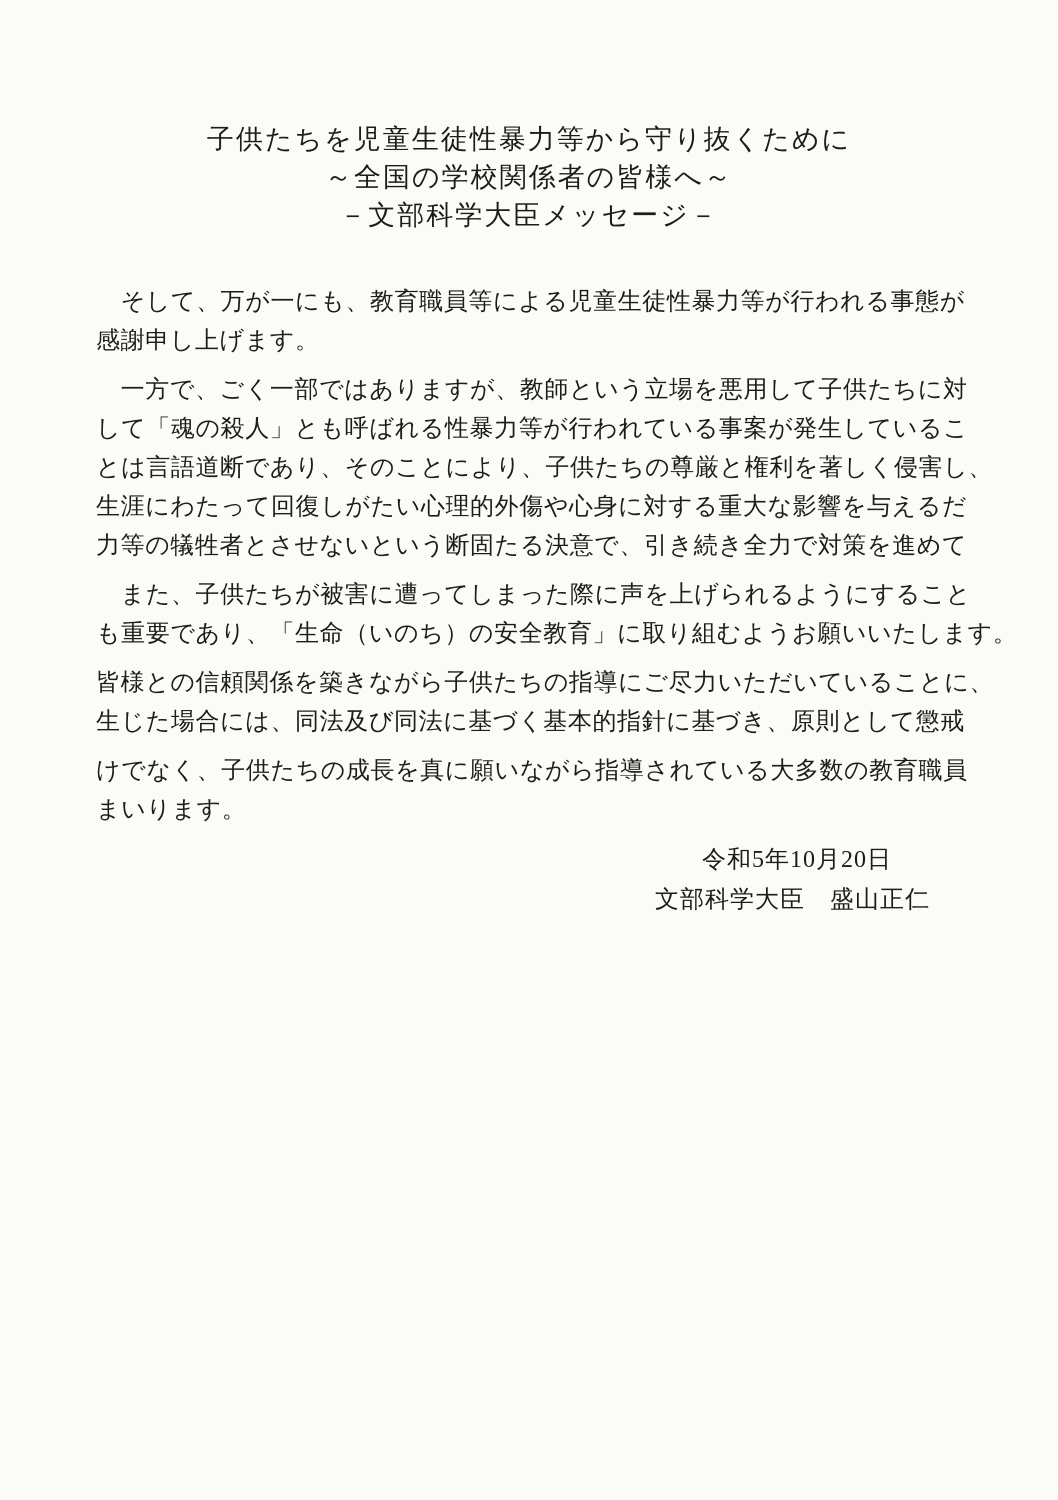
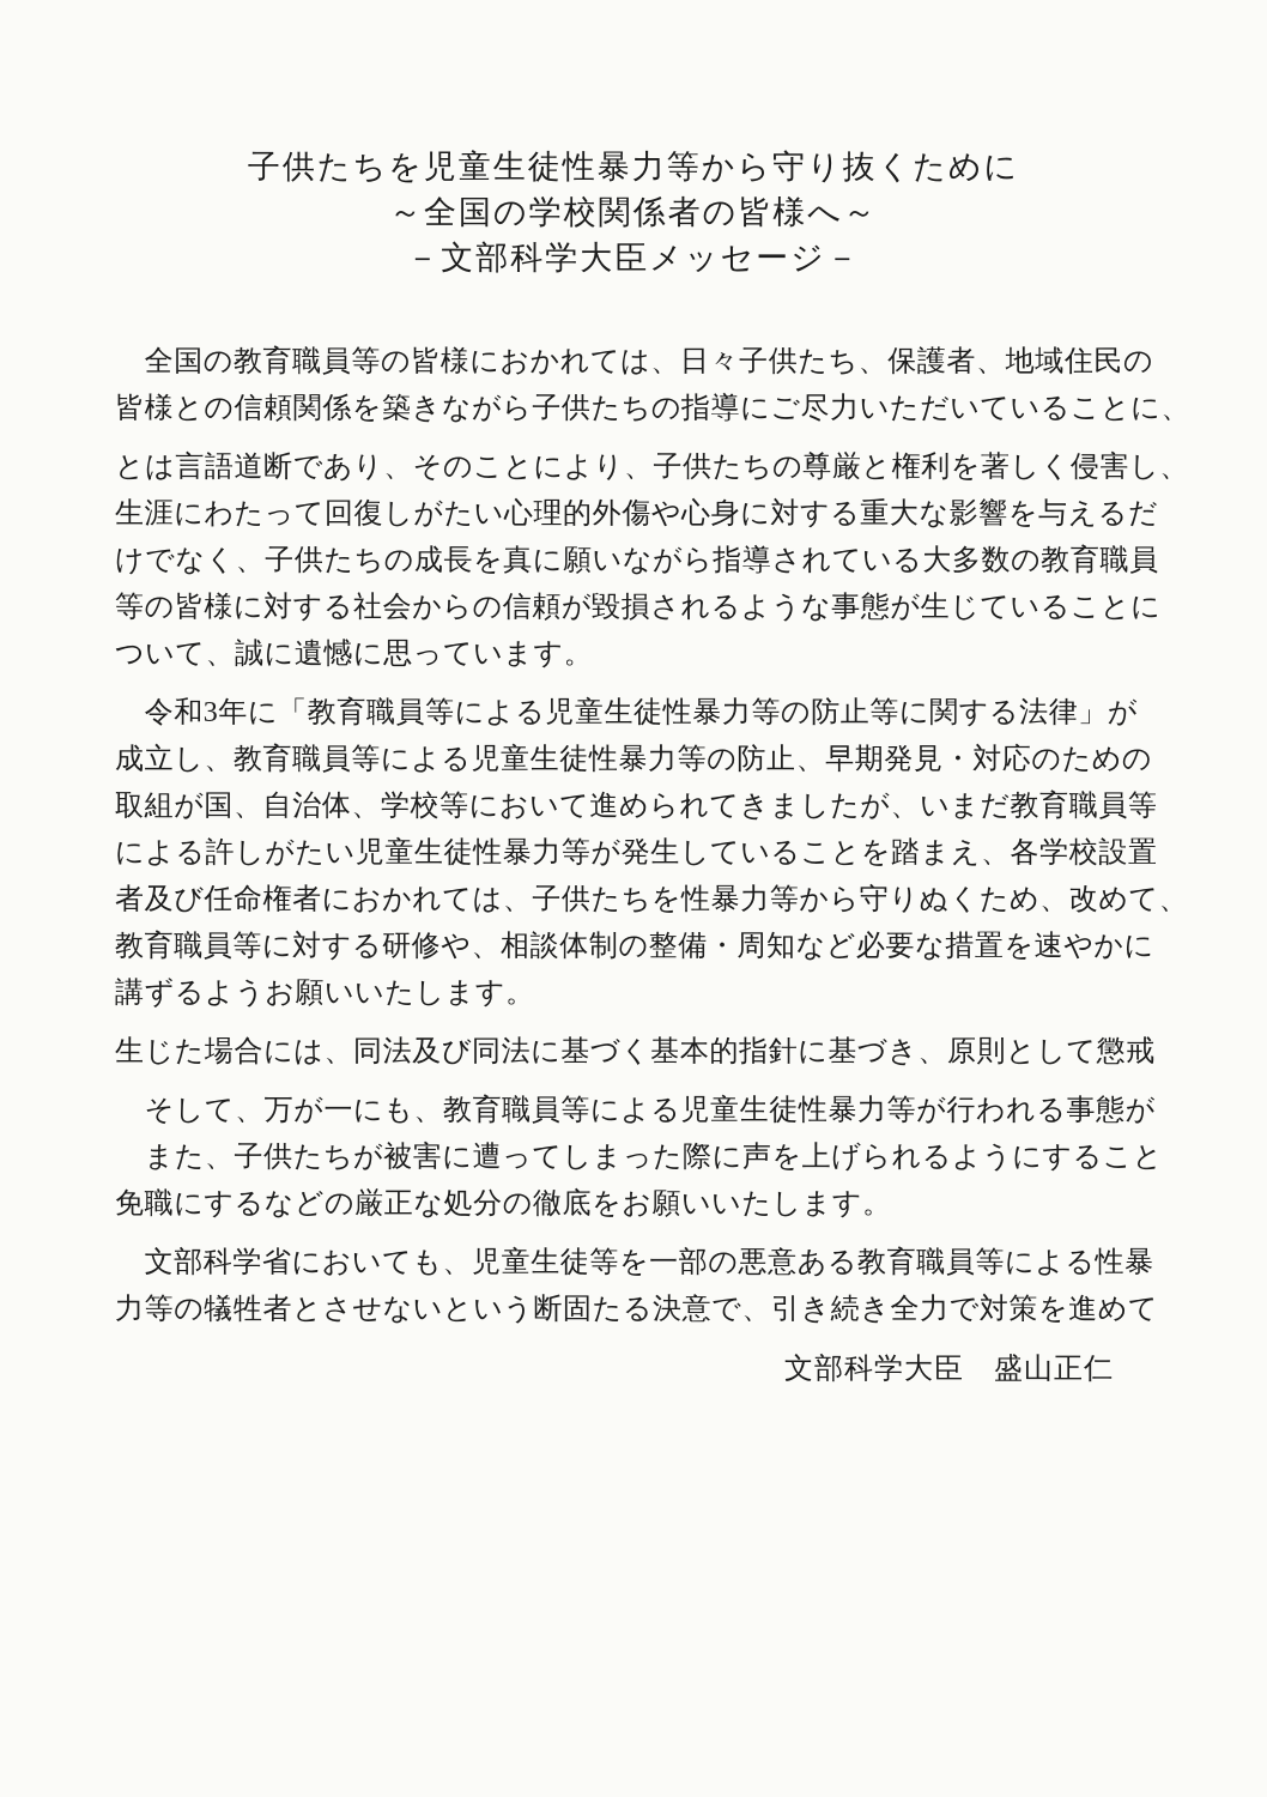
  子供たちを児童生徒性暴力等から守り抜くために
  ～全国の学校関係者の皆様へ～
  －文部科学大臣メッセージ－
+ 全国の教育職員等の皆様におかれては、日々子供たち、保護者、地域住民の
- そして、万が一にも、教育職員等による児童生徒性暴力等が行われる事態が
+ 皆様との信頼関係を築きながら子供たちの指導にご尽力いただいていることに、
- 感謝申し上げます。
- 一方で、ごく一部ではありますが、教師という立場を悪用して子供たちに対
- して「魂の殺人」とも呼ばれる性暴力等が行われている事案が発生しているこ
  とは言語道断であり、そのことにより、子供たちの尊厳と権利を著しく侵害し、
  生涯にわたって回復しがたい心理的外傷や心身に対する重大な影響を与えるだ
- 力等の犠牲者とさせないという断固たる決意で、引き続き全力で対策を進めて
+ けでなく、子供たちの成長を真に願いながら指導されている大多数の教育職員
+ 等の皆様に対する社会からの信頼が毀損されるような事態が生じていることに
+ ついて、誠に遺憾に思っています。
+ 令和3年に「教育職員等による児童生徒性暴力等の防止等に関する法律」が
+ 成立し、教育職員等による児童生徒性暴力等の防止、早期発見・対応のための
+ 取組が国、自治体、学校等において進められてきましたが、いまだ教育職員等
+ による許しがたい児童生徒性暴力等が発生していることを踏まえ、各学校設置
+ 者及び任命権者におかれては、子供たちを性暴力等から守りぬくため、改めて、
+ 教育職員等に対する研修や、相談体制の整備・周知など必要な措置を速やかに
+ 講ずるようお願いいたします。
- また、子供たちが被害に遭ってしまった際に声を上げられるようにすること
+ 生じた場合には、同法及び同法に基づく基本的指針に基づき、原則として懲戒
- も重要であり、「生命（いのち）の安全教育」に取り組むようお願いいたします。
- 皆様との信頼関係を築きながら子供たちの指導にご尽力いただいていることに、
+ そして、万が一にも、教育職員等による児童生徒性暴力等が行われる事態が
- 生じた場合には、同法及び同法に基づく基本的指針に基づき、原則として懲戒
+ また、子供たちが被害に遭ってしまった際に声を上げられるようにすること
+ 免職にするなどの厳正な処分の徹底をお願いいたします。
+ 文部科学省においても、児童生徒等を一部の悪意ある教育職員等による性暴
- けでなく、子供たちの成長を真に願いながら指導されている大多数の教育職員
+ 力等の犠牲者とさせないという断固たる決意で、引き続き全力で対策を進めて
- まいります。
- 令和5年10月20日
  文部科学大臣 盛山正仁
